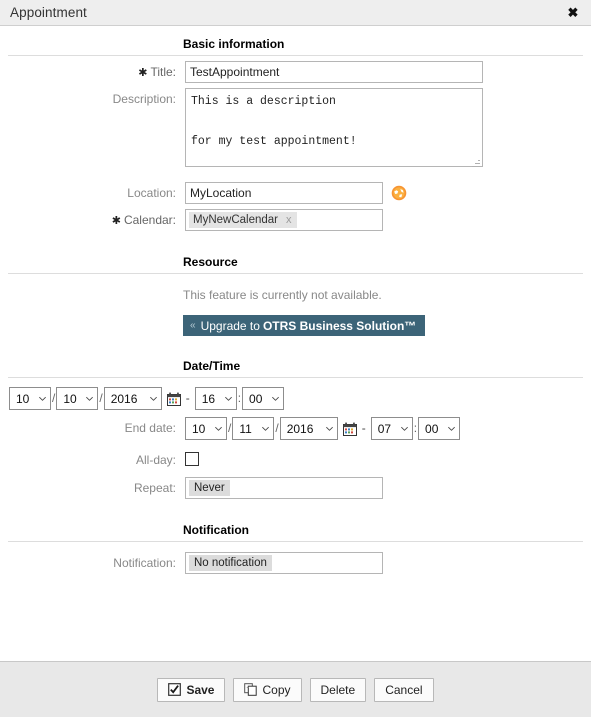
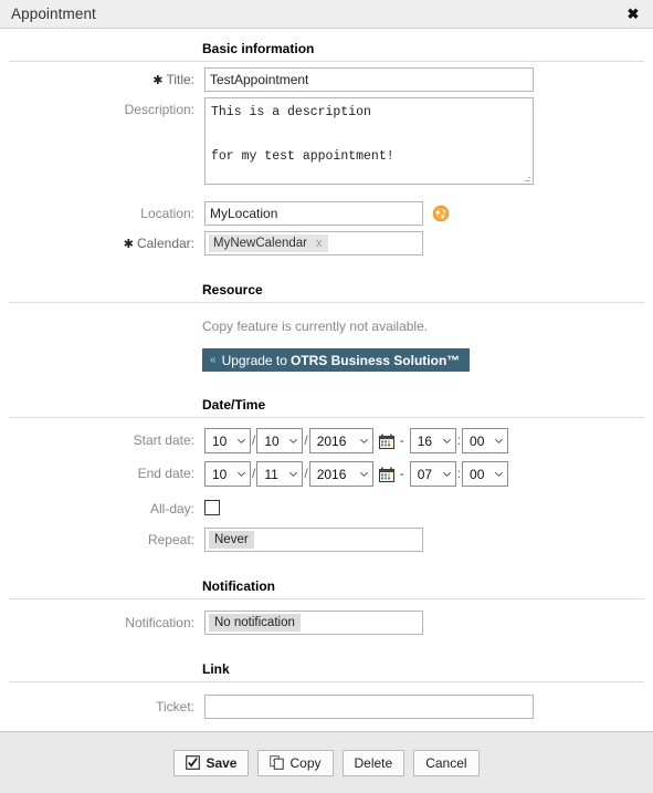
  Appointment
  ✖
  Basic information
  ✱ Title:
  TestAppointment
  Description:
  This is a description
  for my test appointment!
  Location:
  MyLocation
  ✱ Calendar:
  MyNewCalendar
  x
  Resource
- This feature is currently not available.
+ Copy feature is currently not available.
  «
  Upgrade to
  OTRS Business Solution™
  Date/Time
+ Start date:
  10
  /
  10
  /
  2016
  -
  16
  :
  00
  End date:
  10
  /
  11
  /
  2016
  -
  07
  :
  00
  All-day:
  Repeat:
  Never
  Notification
  Notification:
  No notification
+ Link
+ Ticket:
  Save
  Copy
  Delete
  Cancel
